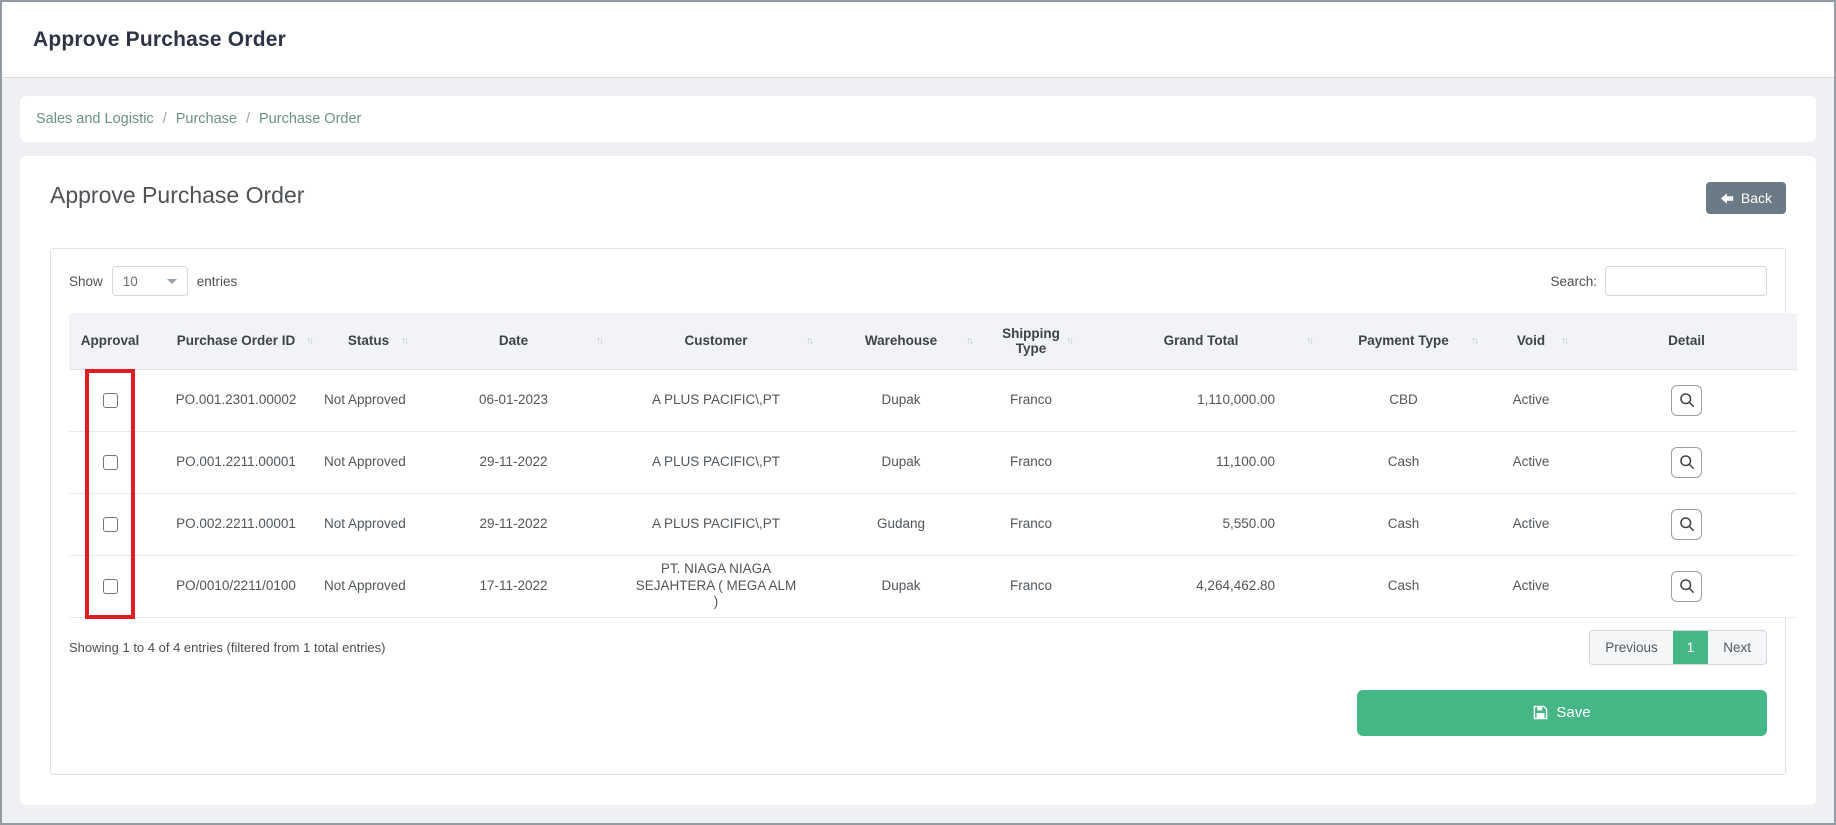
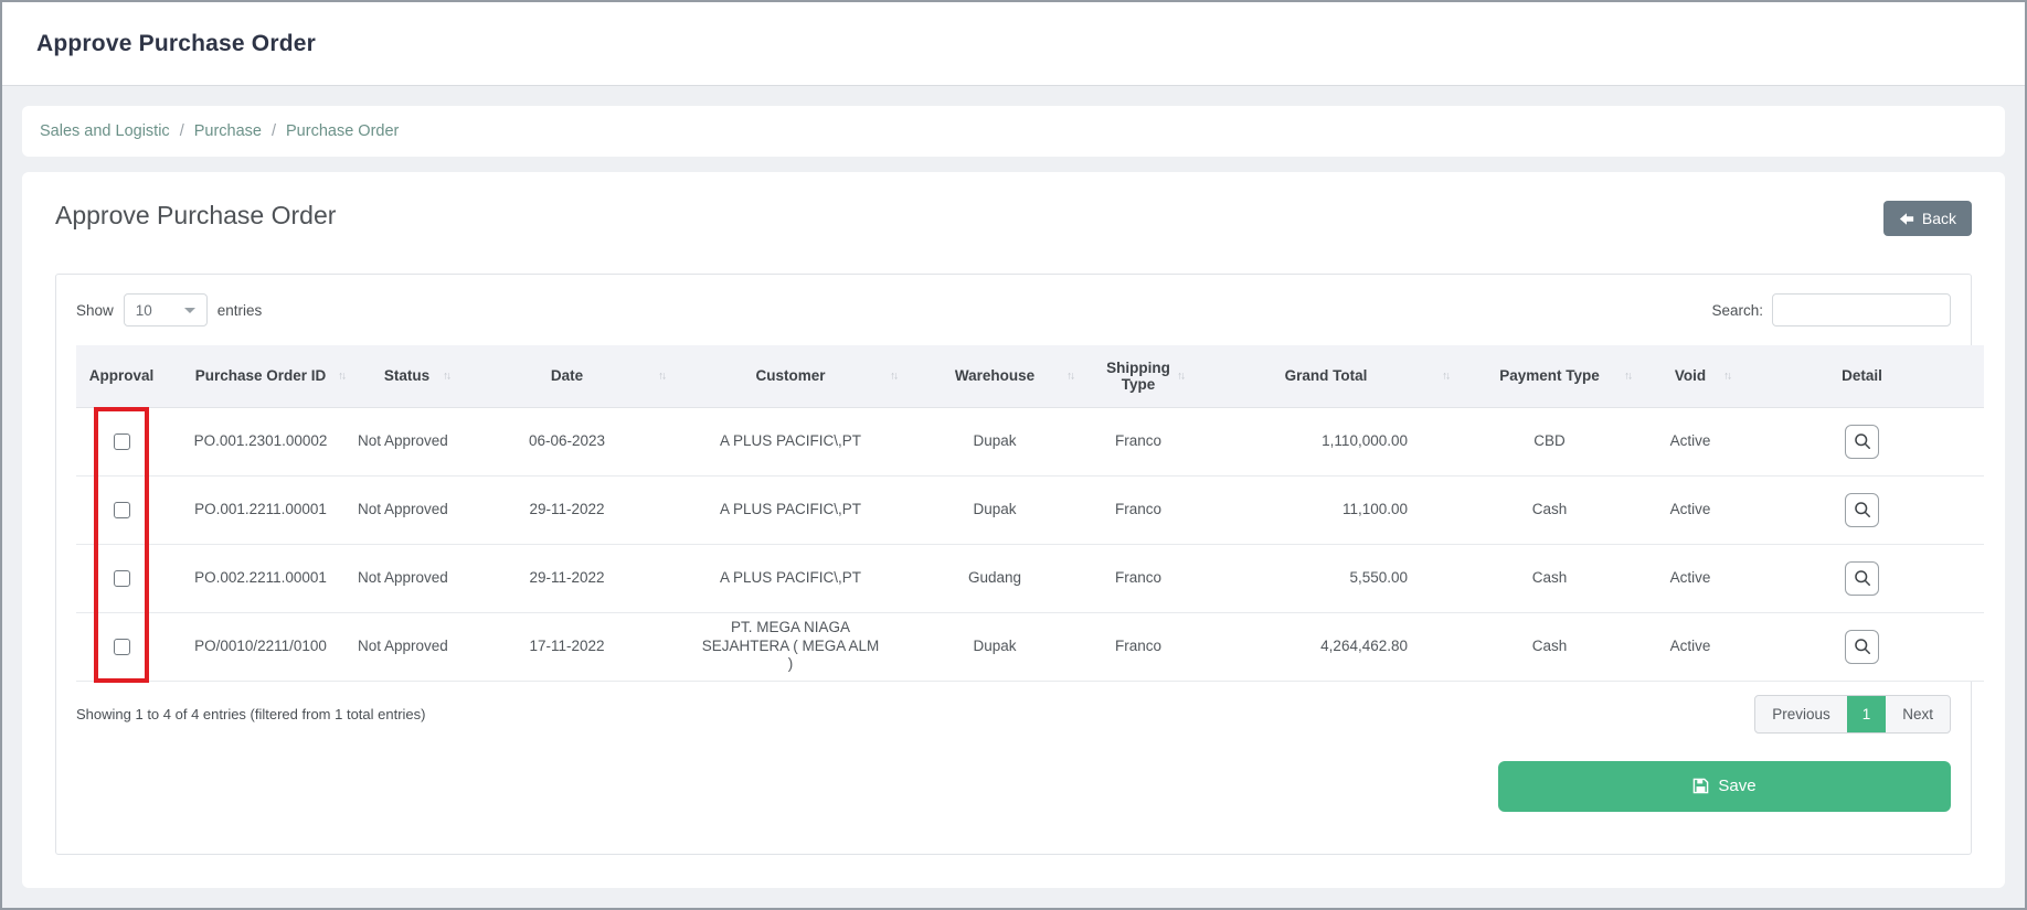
  Approve Purchase Order
  Sales and Logistic
  /
  Purchase
  /
  Purchase Order
  Approve Purchase Order
  Back
  Show
  10
  entries
  Search:
  Approval	Purchase Order ID ↑↓	Status ↑↓	Date ↑↓	Customer ↑↓	Warehouse ↑↓	Shipping Type↑↓	Grand Total ↑↓	Payment Type ↑↓	Void ↑↓	Detail
- 	PO.001.2301.00002	Not Approved	06-01-2023	A PLUS PACIFIC\,PT	Dupak	Franco	1,110,000.00	CBD	Active
+ 	PO.001.2301.00002	Not Approved	06-06-2023	A PLUS PACIFIC\,PT	Dupak	Franco	1,110,000.00	CBD	Active
  	PO.001.2211.00001	Not Approved	29-11-2022	A PLUS PACIFIC\,PT	Dupak	Franco	11,100.00	Cash	Active
  	PO.002.2211.00001	Not Approved	29-11-2022	A PLUS PACIFIC\,PT	Gudang	Franco	5,550.00	Cash	Active
- 	PO/0010/2211/0100	Not Approved	17-11-2022	PT. NIAGA NIAGA SEJAHTERA ( MEGA ALM )	Dupak	Franco	4,264,462.80	Cash	Active
+ 	PO/0010/2211/0100	Not Approved	17-11-2022	PT. MEGA NIAGA SEJAHTERA ( MEGA ALM )	Dupak	Franco	4,264,462.80	Cash	Active
  Showing 1 to 4 of 4 entries (filtered from 1 total entries)
  Previous
  1
  Next
  Save
